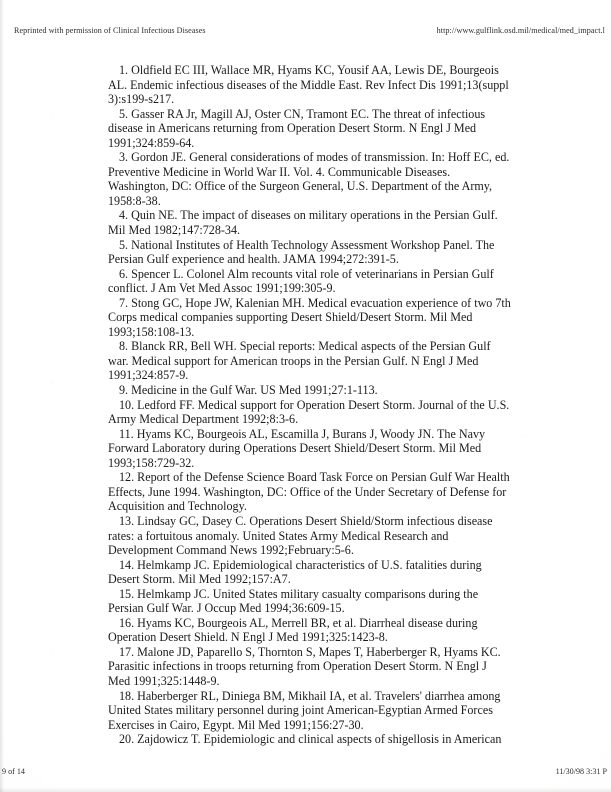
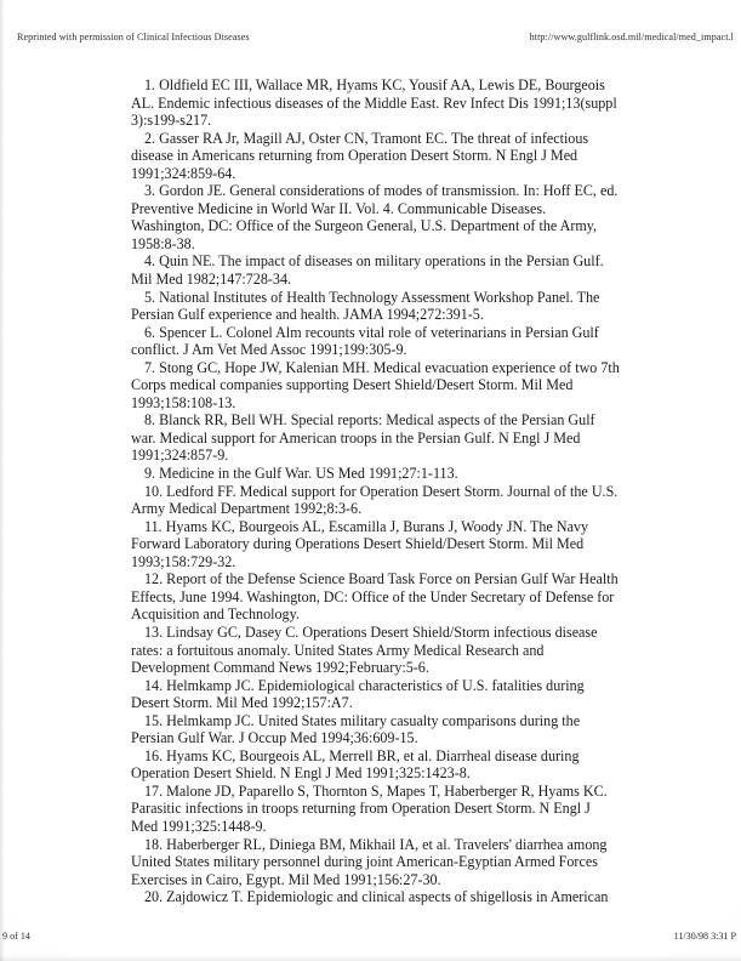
  Reprinted with permission of Clinical Infectious Diseases
  http://www.gulflink.osd.mil/medical/med_impact.l
  1. Oldfield EC III, Wallace MR, Hyams KC, Yousif AA, Lewis DE, Bourgeois AL. Endemic infectious diseases of the Middle East. Rev Infect Dis 1991;13(suppl 3):s199-s217.
- 5. Gasser RA Jr, Magill AJ, Oster CN, Tramont EC. The threat of infectious disease in Americans returning from Operation Desert Storm. N Engl J Med 1991;324:859-64.
+ 2. Gasser RA Jr, Magill AJ, Oster CN, Tramont EC. The threat of infectious disease in Americans returning from Operation Desert Storm. N Engl J Med 1991;324:859-64.
  3. Gordon JE. General considerations of modes of transmission. In: Hoff EC, ed. Preventive Medicine in World War II. Vol. 4. Communicable Diseases. Washington, DC: Office of the Surgeon General, U.S. Department of the Army, 1958:8-38.
  4. Quin NE. The impact of diseases on military operations in the Persian Gulf. Mil Med 1982;147:728-34.
  5. National Institutes of Health Technology Assessment Workshop Panel. The Persian Gulf experience and health. JAMA 1994;272:391-5.
  6. Spencer L. Colonel Alm recounts vital role of veterinarians in Persian Gulf conflict. J Am Vet Med Assoc 1991;199:305-9.
  7. Stong GC, Hope JW, Kalenian MH. Medical evacuation experience of two 7th Corps medical companies supporting Desert Shield/Desert Storm. Mil Med 1993;158:108-13.
  8. Blanck RR, Bell WH. Special reports: Medical aspects of the Persian Gulf war. Medical support for American troops in the Persian Gulf. N Engl J Med 1991;324:857-9.
  9. Medicine in the Gulf War. US Med 1991;27:1-113.
  10. Ledford FF. Medical support for Operation Desert Storm. Journal of the U.S. Army Medical Department 1992;8:3-6.
  11. Hyams KC, Bourgeois AL, Escamilla J, Burans J, Woody JN. The Navy Forward Laboratory during Operations Desert Shield/Desert Storm. Mil Med 1993;158:729-32.
  12. Report of the Defense Science Board Task Force on Persian Gulf War Health Effects, June 1994. Washington, DC: Office of the Under Secretary of Defense for Acquisition and Technology.
  13. Lindsay GC, Dasey C. Operations Desert Shield/Storm infectious disease rates: a fortuitous anomaly. United States Army Medical Research and Development Command News 1992;February:5-6.
  14. Helmkamp JC. Epidemiological characteristics of U.S. fatalities during Desert Storm. Mil Med 1992;157:A7.
  15. Helmkamp JC. United States military casualty comparisons during the Persian Gulf War. J Occup Med 1994;36:609-15.
  16. Hyams KC, Bourgeois AL, Merrell BR, et al. Diarrheal disease during Operation Desert Shield. N Engl J Med 1991;325:1423-8.
  17. Malone JD, Paparello S, Thornton S, Mapes T, Haberberger R, Hyams KC. Parasitic infections in troops returning from Operation Desert Storm. N Engl J Med 1991;325:1448-9.
  18. Haberberger RL, Diniega BM, Mikhail IA, et al. Travelers' diarrhea among United States military personnel during joint American-Egyptian Armed Forces Exercises in Cairo, Egypt. Mil Med 1991;156:27-30.
  20. Zajdowicz T. Epidemiologic and clinical aspects of shigellosis in American
  9 of 14
  11/30/98 3:31 P
